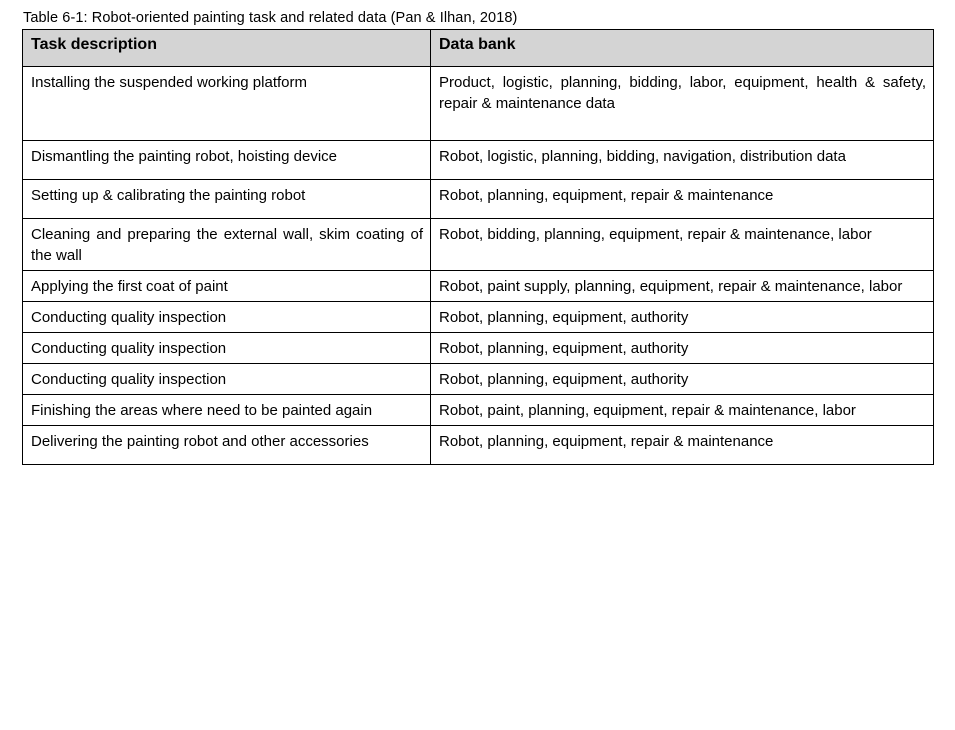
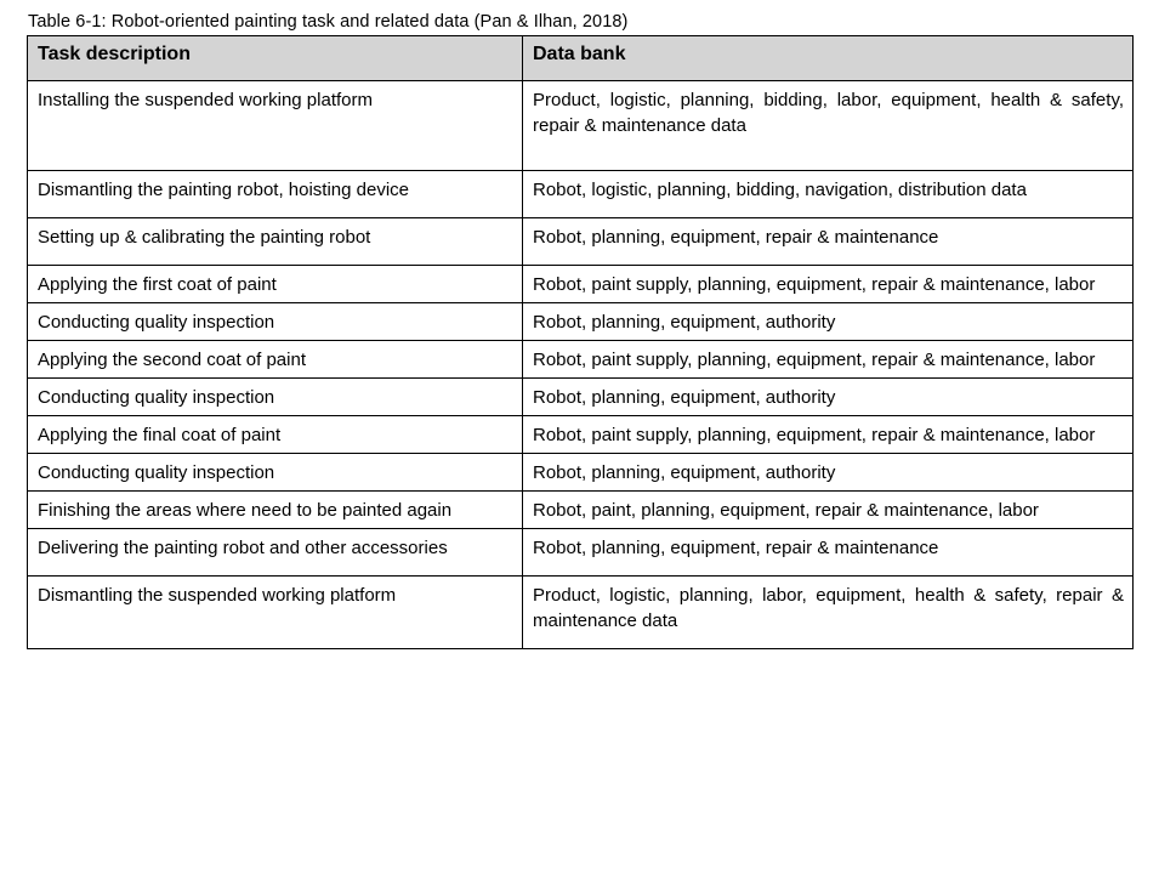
  Table 6-1: Robot-oriented painting task and related data (Pan & Ilhan, 2018)
  Task description	Data bank
  Installing the suspended working platform	Product, logistic, planning, bidding, labor, equipment, health & safety, repair & maintenance data
  Dismantling the painting robot, hoisting device	Robot, logistic, planning, bidding, navigation, distribution data
  Setting up & calibrating the painting robot	Robot, planning, equipment, repair & maintenance
- Cleaning and preparing the external wall, skim coating of the wall	Robot, bidding, planning, equipment, repair & maintenance, labor
  Applying the first coat of paint	Robot, paint supply, planning, equipment, repair & maintenance, labor
  Conducting quality inspection	Robot, planning, equipment, authority
+ Applying the second coat of paint	Robot, paint supply, planning, equipment, repair & maintenance, labor
  Conducting quality inspection	Robot, planning, equipment, authority
+ Applying the final coat of paint	Robot, paint supply, planning, equipment, repair & maintenance, labor
  Conducting quality inspection	Robot, planning, equipment, authority
  Finishing the areas where need to be painted again	Robot, paint, planning, equipment, repair & maintenance, labor
  Delivering the painting robot and other accessories	Robot, planning, equipment, repair & maintenance
+ Dismantling the suspended working platform	Product, logistic, planning, labor, equipment, health & safety, repair & maintenance data
